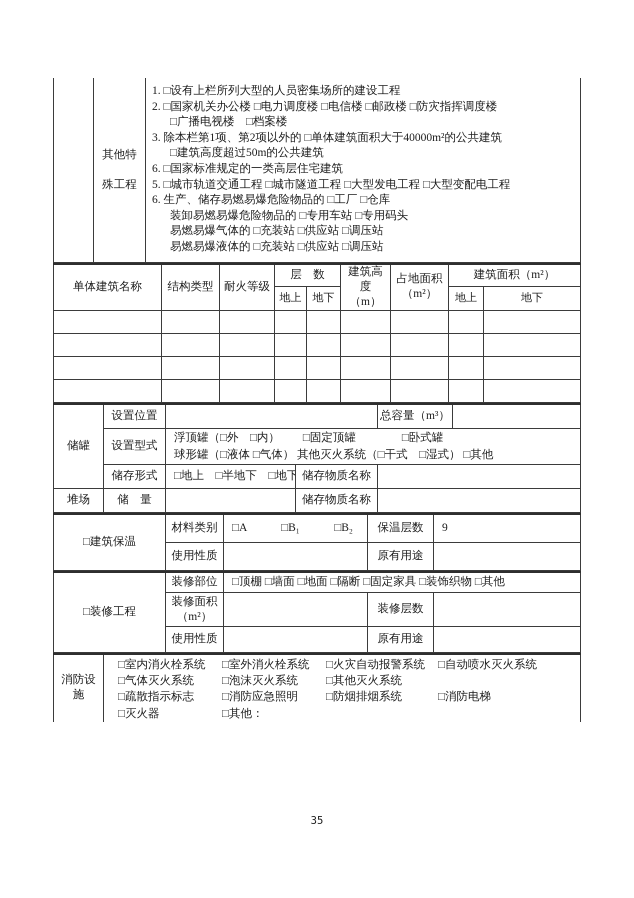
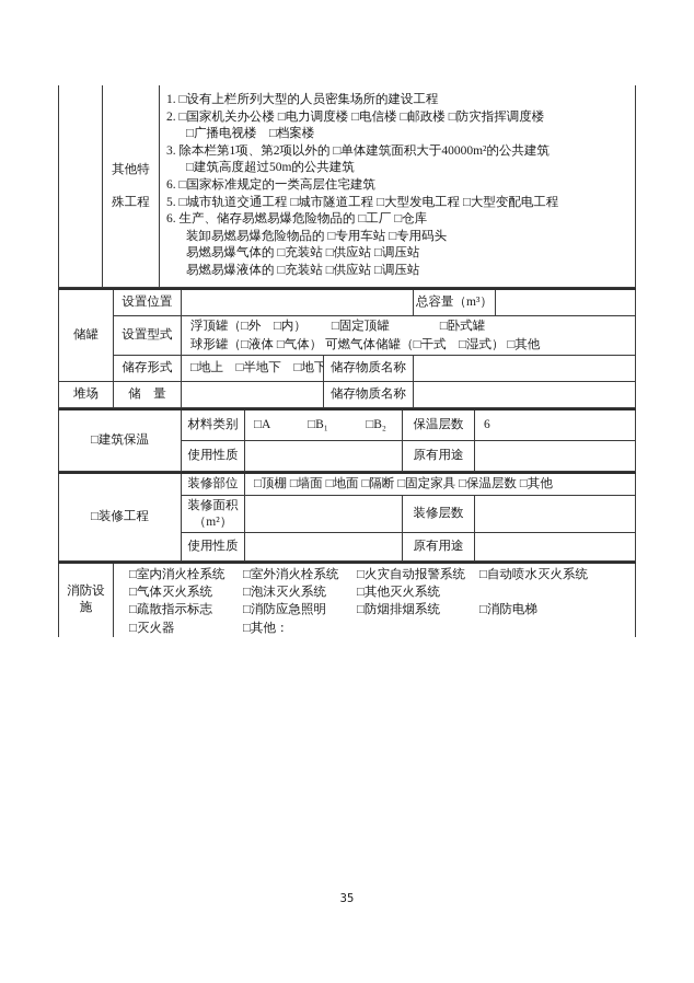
  	其他特 殊工程	1. □设有上栏所列大型的人员密集场所的建设工程 2. □国家机关办公楼 □电力调度楼 □电信楼 □邮政楼 □防灾指挥调度楼 □广播电视楼 □档案楼 3. 除本栏第1项、第2项以外的 □单体建筑面积大于40000m²的公共建筑 □建筑高度超过50m的公共建筑 6. □国家标准规定的一类高层住宅建筑 5. □城市轨道交通工程 □城市隧道工程 □大型发电工程 □大型变配电工程 6. 生产、储存易燃易爆危险物品的 □工厂 □仓库 装卸易燃易爆危险物品的 □专用车站 □专用码头 易燃易爆气体的 □充装站 □供应站 □调压站 易燃易爆液体的 □充装站 □供应站 □调压站
- 单体建筑名称	结构类型	耐火等级	层 数	建筑高度 （m）	占地面积 （m²）	建筑面积（m²）
- 地上	地下	地上	地下
  储罐	设置位置		总容量（m³）
- 设置型式	浮顶罐（□外 □内） □固定顶罐 □卧式罐 球形罐（□液体 □气体） 其他灭火系统（□干式 □湿式） □其他
+ 设置型式	浮顶罐（□外 □内） □固定顶罐 □卧式罐 球形罐（□液体 □气体） 可燃气体储罐（□干式 □湿式） □其他
  储存形式	□地上 □半地下 □地下	储存物质名称
  堆场	储 量		储存物质名称
- □建筑保温	材料类别	□A □B₁ □B₂	保温层数	9
+ □建筑保温	材料类别	□A □B₁ □B₂	保温层数	6
  使用性质		原有用途
- □装修工程	装修部位	□顶棚 □墙面 □地面 □隔断 □固定家具 □装饰织物 □其他
+ □装修工程	装修部位	□顶棚 □墙面 □地面 □隔断 □固定家具 □保温层数 □其他
  装修面积 （m²）		装修层数
  使用性质		原有用途
  消防设 施	□室内消火栓系统 □室外消火栓系统 □火灾自动报警系统 □自动喷水灭火系统 □气体灭火系统 □泡沫灭火系统 □其他灭火系统 □疏散指示标志 □消防应急照明 □防烟排烟系统 □消防电梯 □灭火器 □其他：
  35
